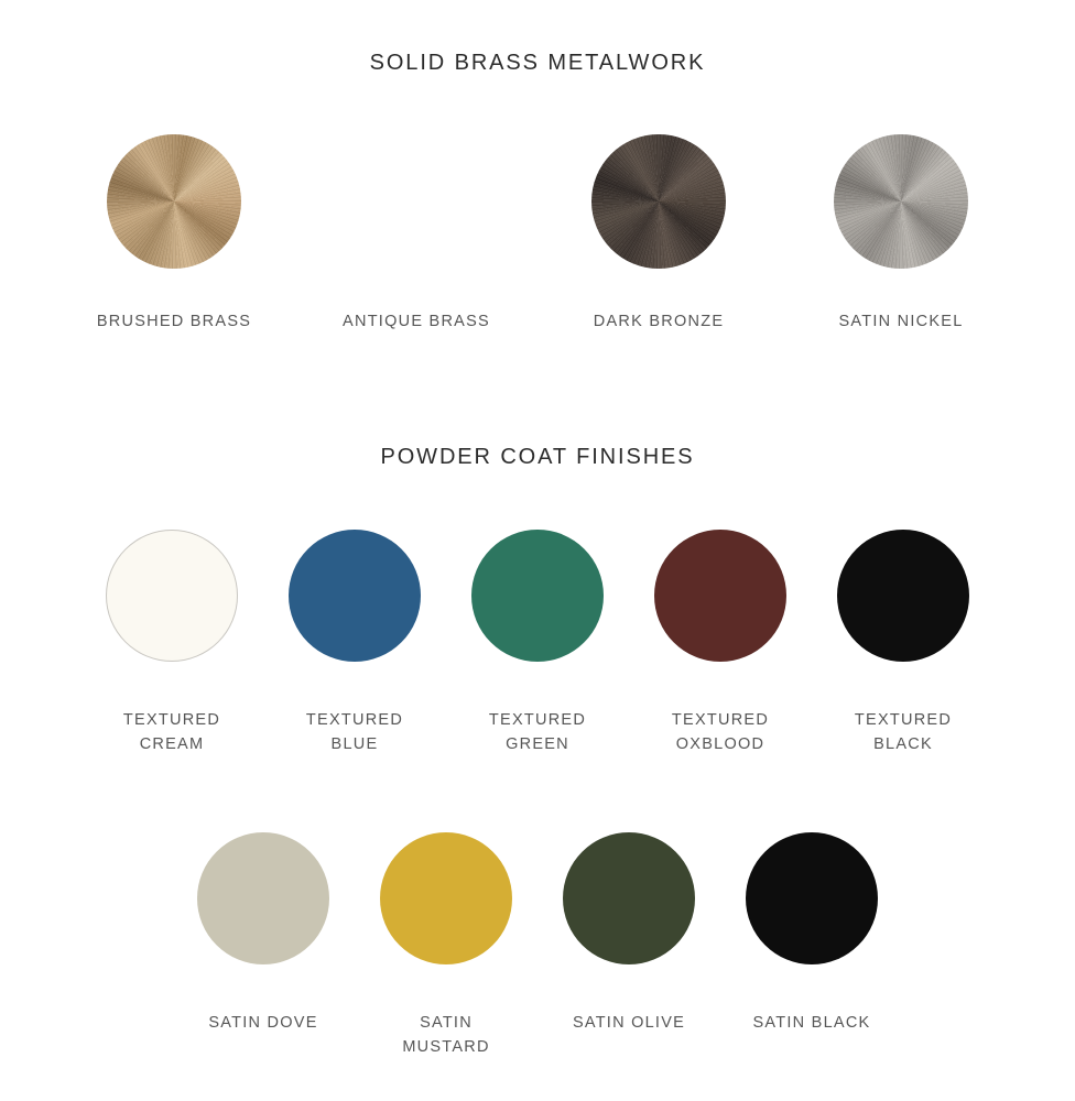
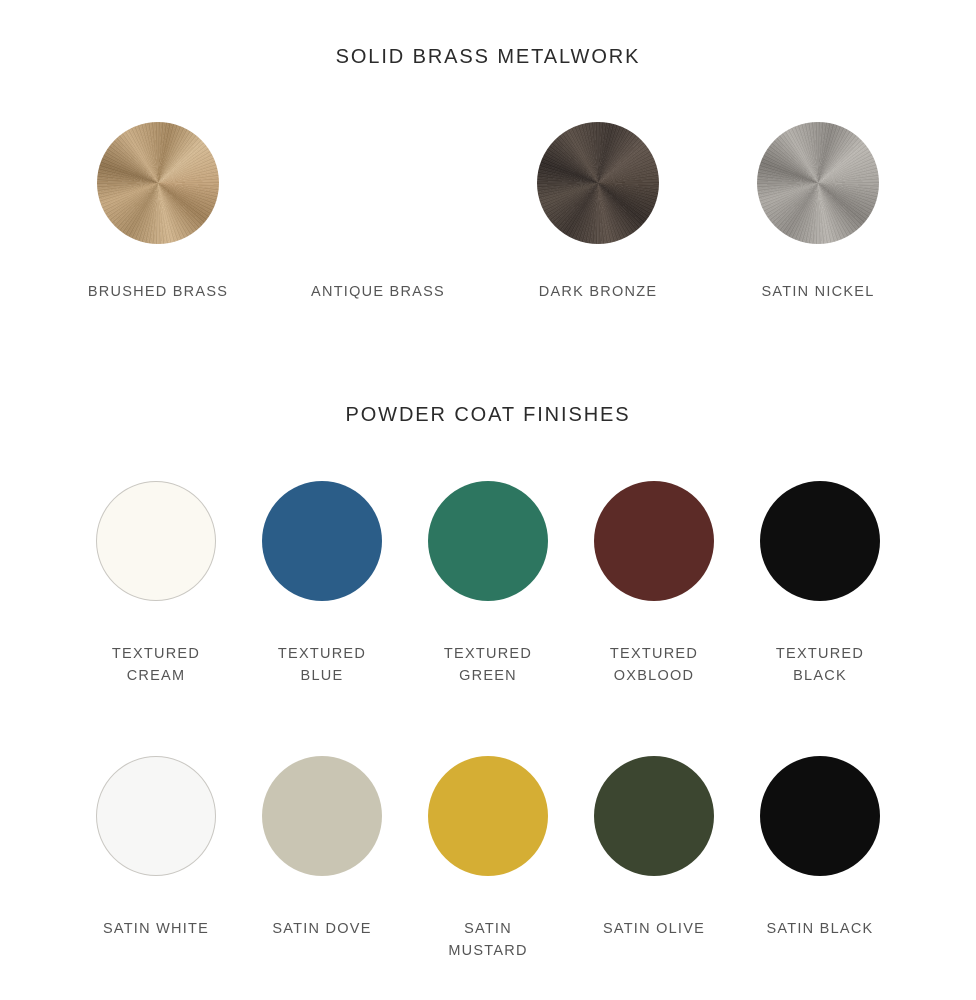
  SOLID BRASS METALWORK
  BRUSHED BRASS
  ANTIQUE BRASS
  DARK BRONZE
  SATIN NICKEL
  POWDER COAT FINISHES
  TEXTURED
  CREAM
  TEXTURED
  BLUE
  TEXTURED
  GREEN
  TEXTURED
  OXBLOOD
  TEXTURED
  BLACK
+ SATIN WHITE
  SATIN DOVE
  SATIN MUSTARD
  SATIN OLIVE
  SATIN BLACK
